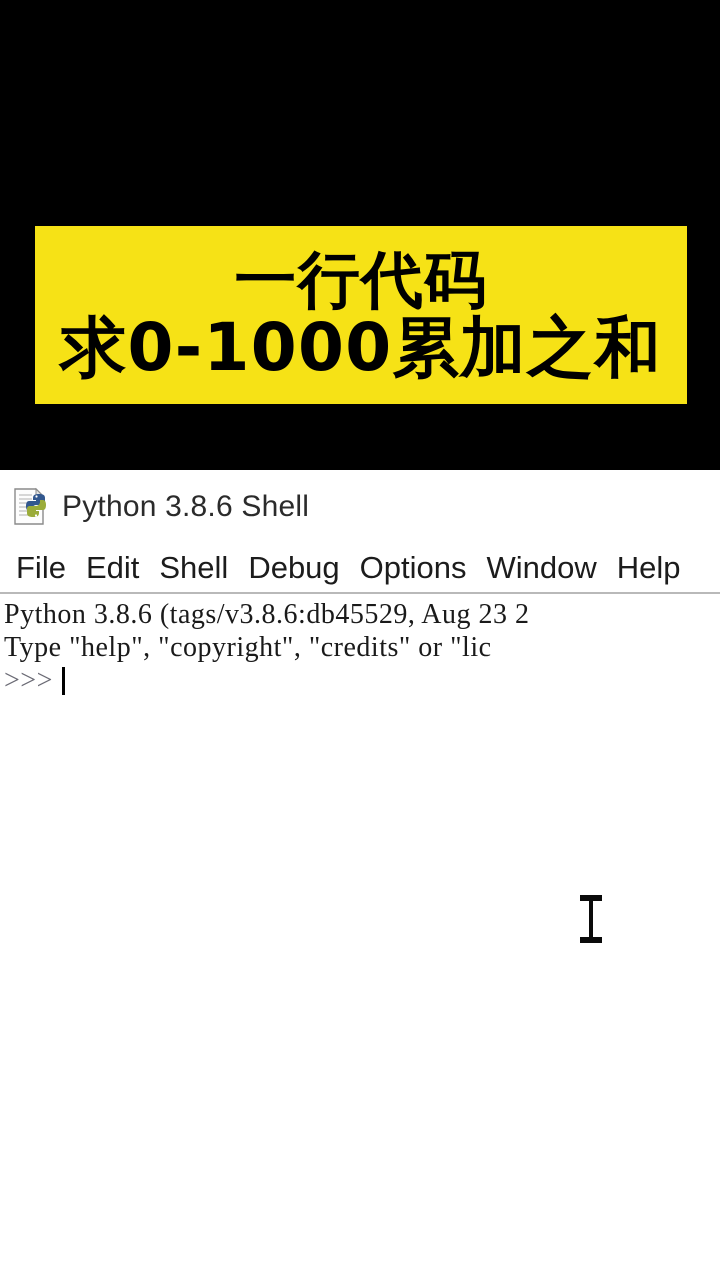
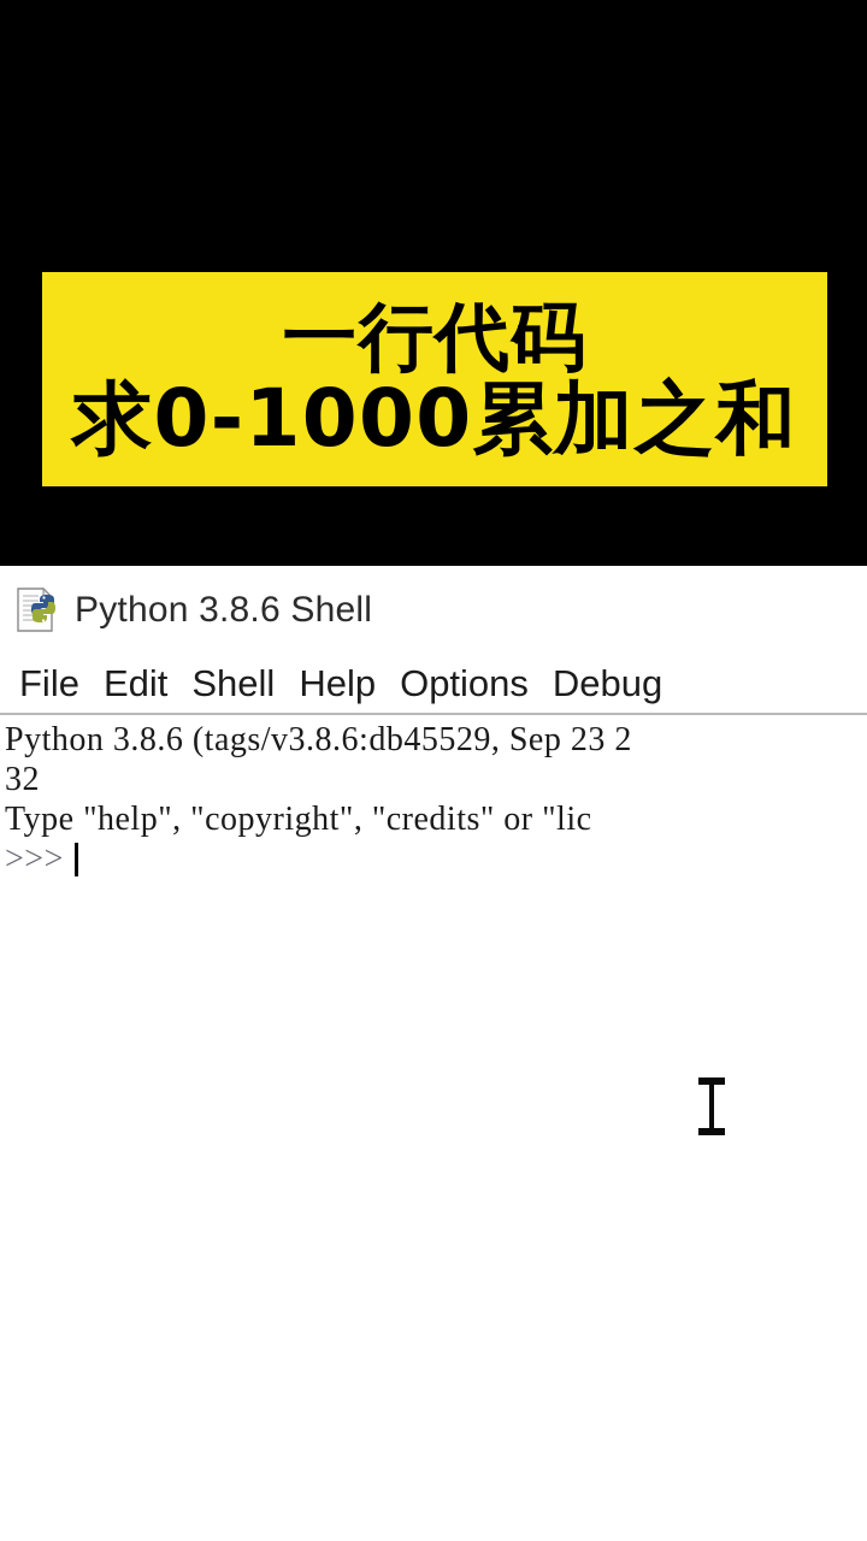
  一行代码
  求0-1000累加之和
  Python 3.8.6 Shell
  File
  Edit
  Shell
- Debug
+ Help
  Options
- Window
- Help
+ Debug
- Python 3.8.6 (tags/v3.8.6:db45529, Aug 23 2
+ Python 3.8.6 (tags/v3.8.6:db45529, Sep 23 2
+ 32
  Type "help", "copyright", "credits" or "lic
  >>>
